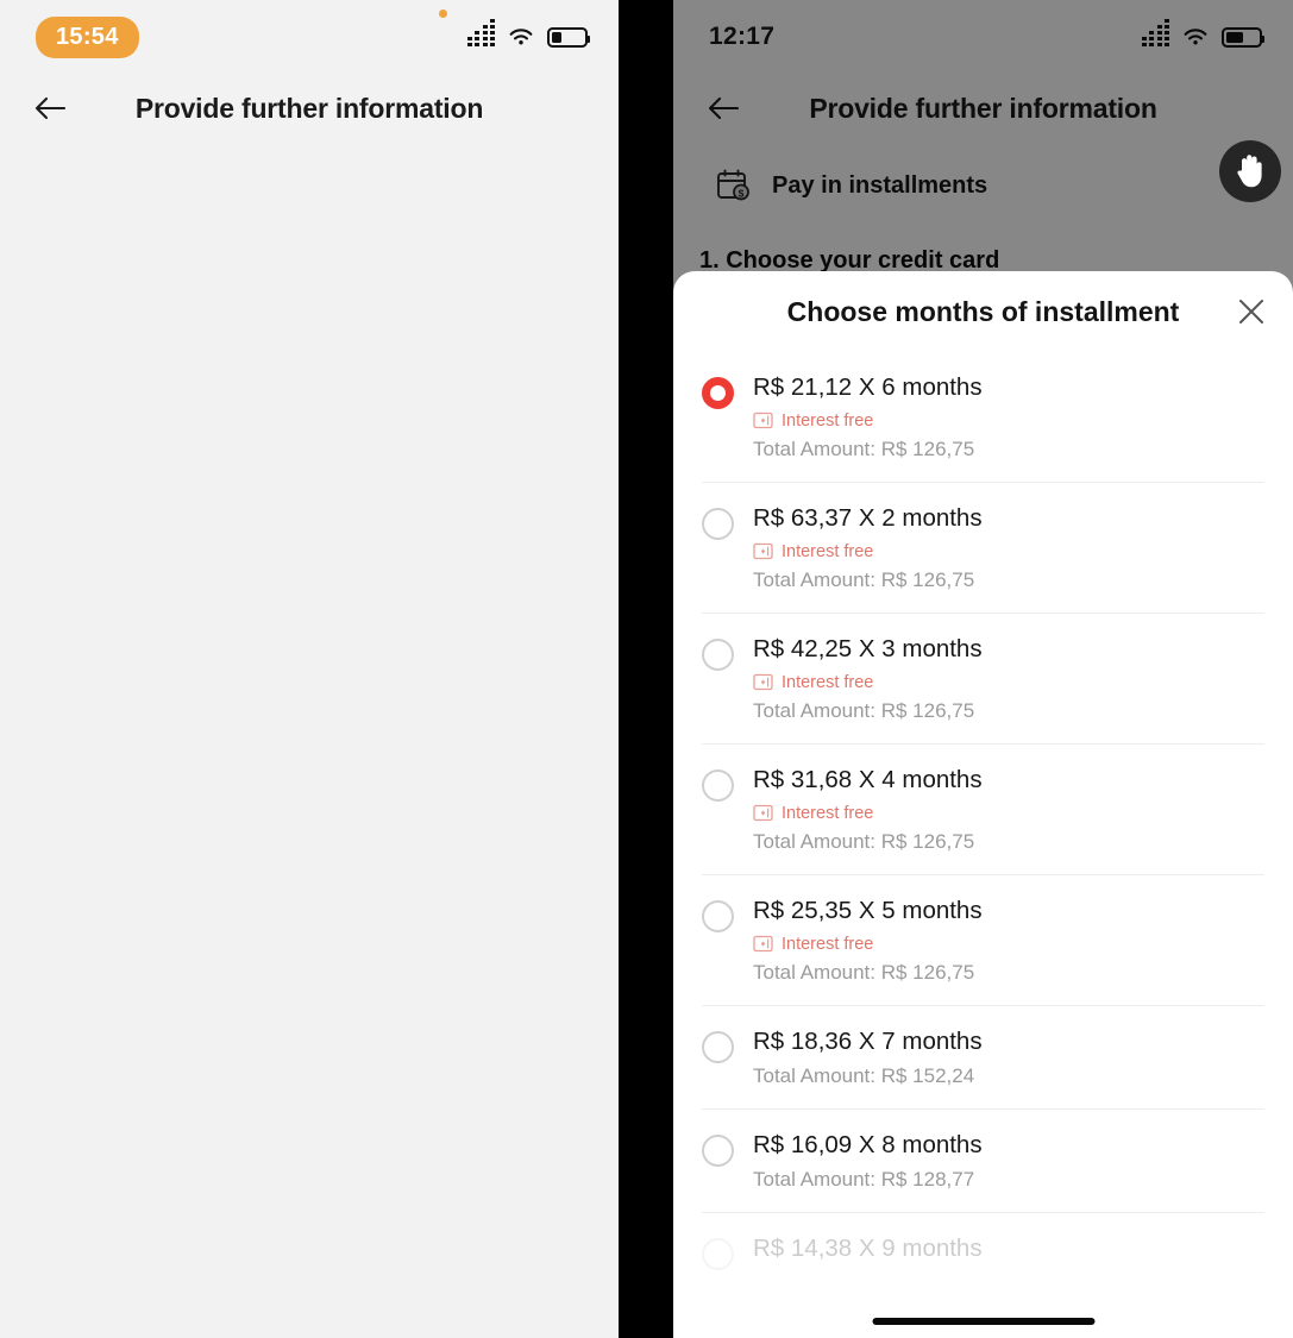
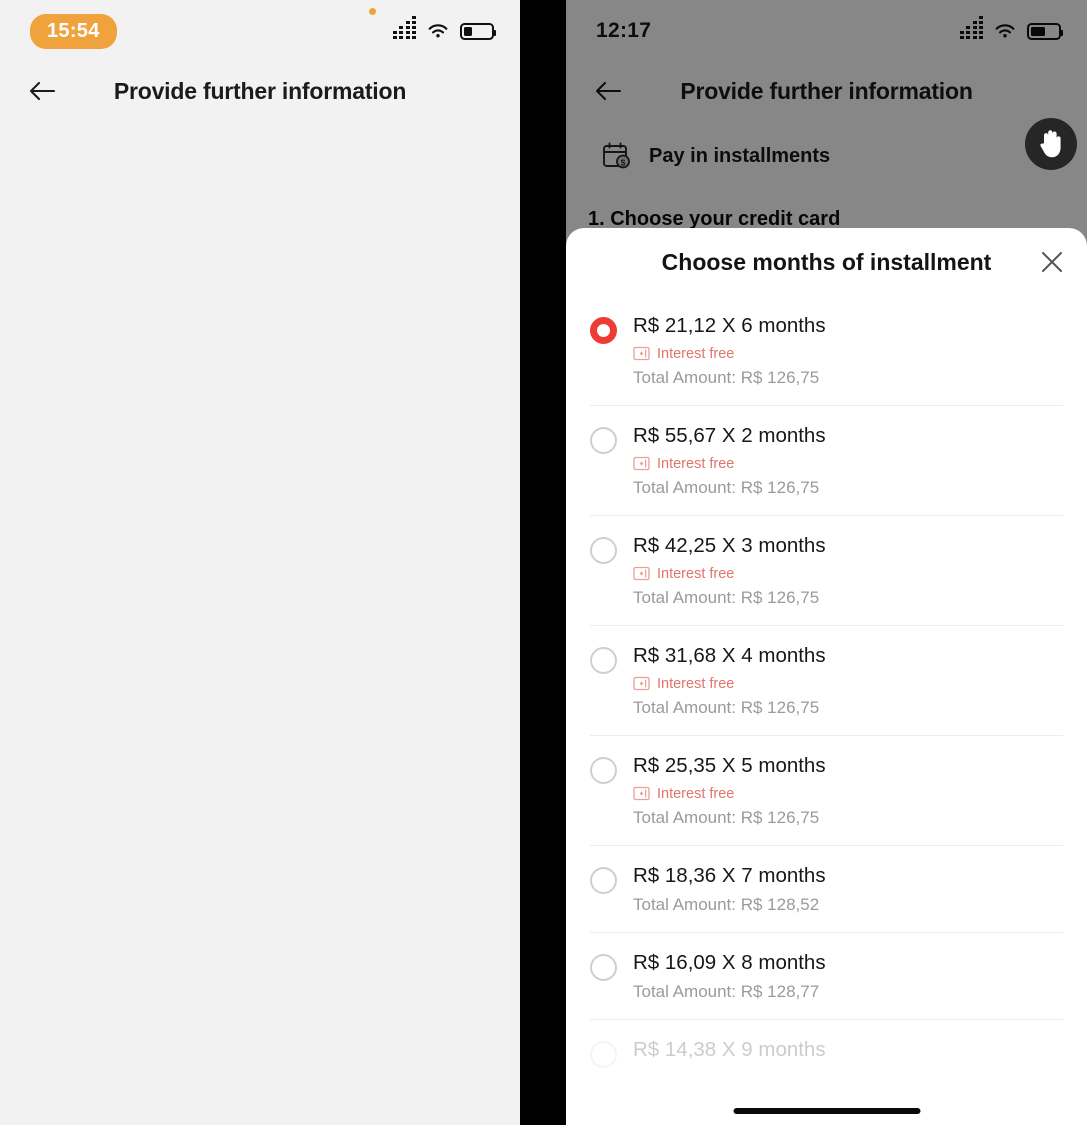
  15:54
  Provide further information
  12:17
  Provide further information
  $
  Pay in installments
  1. Choose your credit card
  Choose months of installment
  R$ 21,12 X 6 months
  Interest free
  Total Amount: R$ 126,75
- R$ 63,37 X 2 months
+ R$ 55,67 X 2 months
  Interest free
  Total Amount: R$ 126,75
  R$ 42,25 X 3 months
  Interest free
  Total Amount: R$ 126,75
  R$ 31,68 X 4 months
  Interest free
  Total Amount: R$ 126,75
  R$ 25,35 X 5 months
  Interest free
  Total Amount: R$ 126,75
  R$ 18,36 X 7 months
- Total Amount: R$ 152,24
+ Total Amount: R$ 128,52
  R$ 16,09 X 8 months
  Total Amount: R$ 128,77
  R$ 14,38 X 9 months
